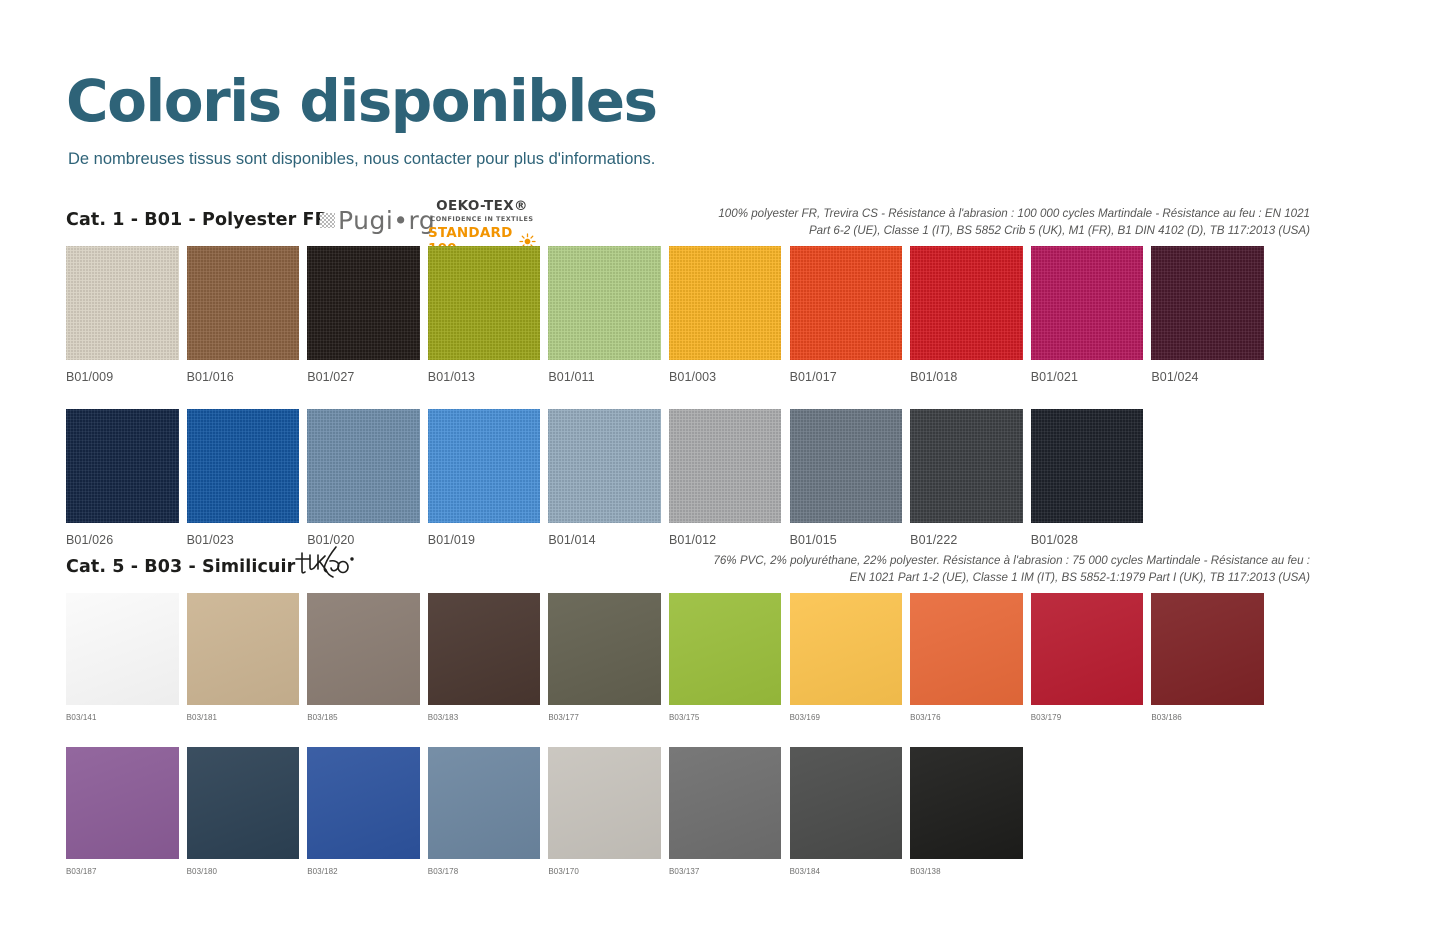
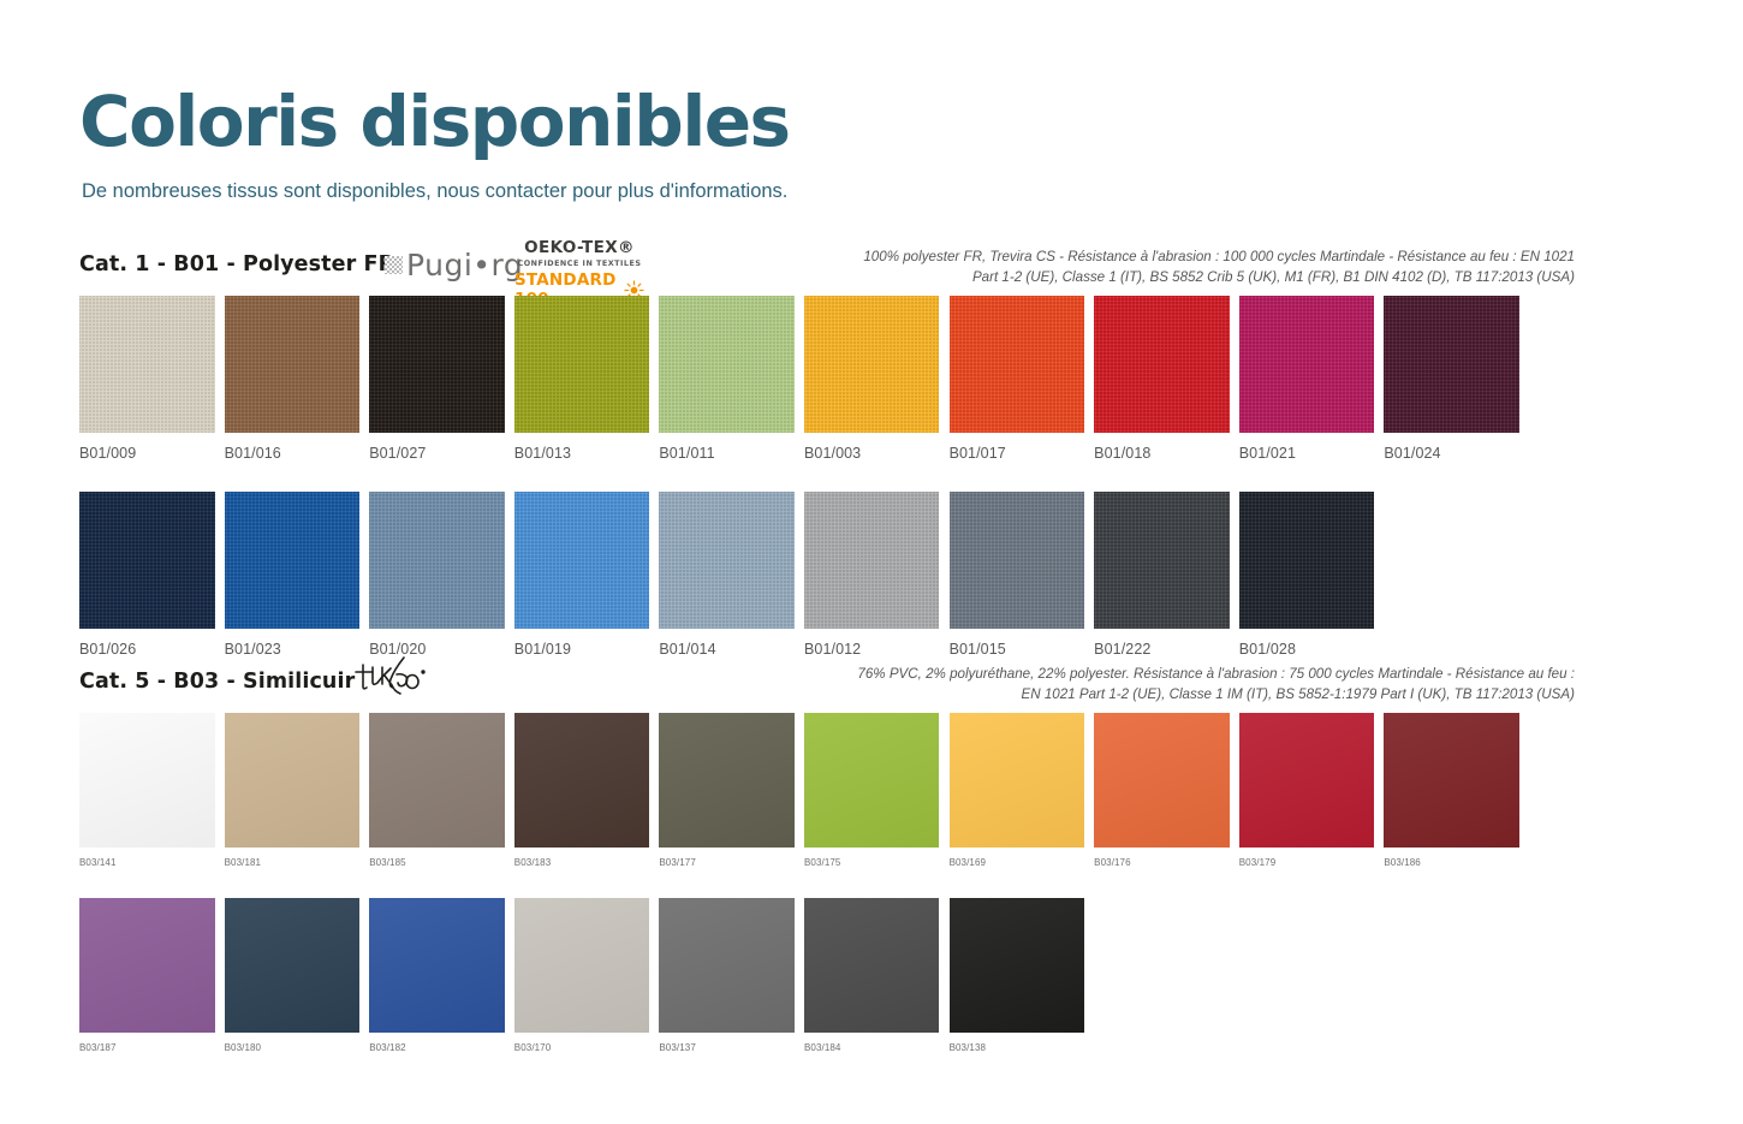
  Coloris disponibles
  De nombreuses tissus sont disponibles, nous contacter pour plus d'informations.
  Cat. 1 - B01 - Polyester F
  Pugi•rg
  OEKO-TEX®
  CONFIDENCE IN TEXTILES
  STANDARD
- 100% polyester FR, Trevira CS - Résistance à l'abrasion : 100 000 cycles Martindale - Résistance au feu : EN 1021 Part 6-2 (UE), Classe 1 (IT), BS 5852 Crib 5 (UK), M1 (FR), B1 DIN 4102 (D), TB 117:2013 (USA)
+ 100% polyester FR, Trevira CS - Résistance à l'abrasion : 100 000 cycles Martindale - Résistance au feu : EN 1021 Part 1-2 (UE), Classe 1 (IT), BS 5852 Crib 5 (UK), M1 (FR), B1 DIN 4102 (D), TB 117:2013 (USA)
  B01/009
  B01/016
  B01/027
  B01/013
  B01/011
  B01/003
  B01/017
  B01/018
  B01/021
  B01/024
  B01/026
  B01/023
  B01/020
  B01/019
  B01/014
  B01/012
  B01/015
  B01/222
  B01/028
  Cat. 5 - B03 - Similicuir
  76% PVC, 2% polyuréthane, 22% polyester. Résistance à l'abrasion : 75 000 cycles Martindale - Résistance au feu : EN 1021 Part 1-2 (UE), Classe 1 IM (IT), BS 5852-1:1979 Part I (UK), TB 117:2013 (USA)
  B03/141
  B03/181
  B03/185
  B03/183
  B03/177
  B03/175
  B03/169
  B03/176
  B03/179
  B03/186
  B03/187
  B03/180
  B03/182
- B03/178
  B03/170
  B03/137
  B03/184
  B03/138
